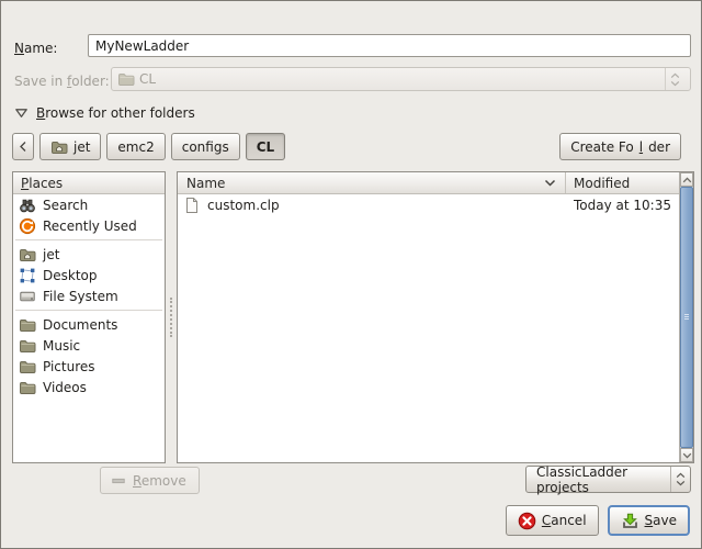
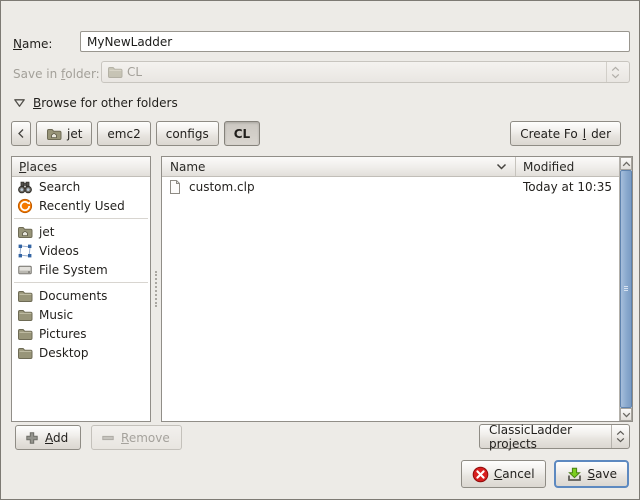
  Name:
  MyNewLadder
  Save in folder:
  CL
  Browse for other folders
  jet
  emc2
  configs
  CL
  Create Fo
  l
  der
  P
  laces
  Search
  Recently Used
  jet
- Desktop
+ Videos
  File System
  Documents
  Music
  Pictures
- Videos
+ Desktop
  Name
  Modified
  custom.clp
  Today at 10:35
+ Add
  Remove
  ClassicLadder projects
  Cancel
  Save
